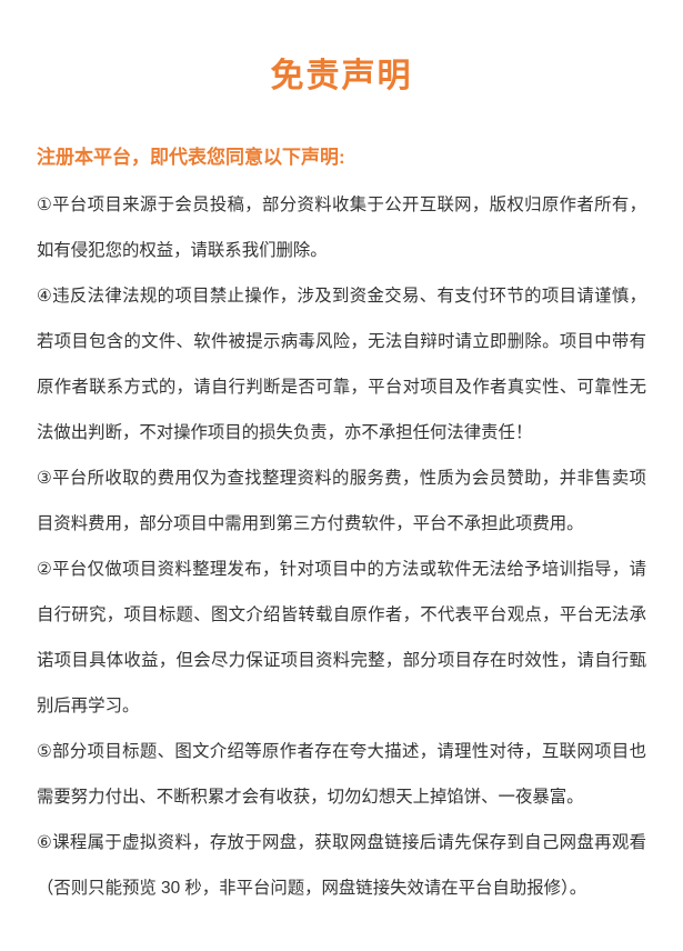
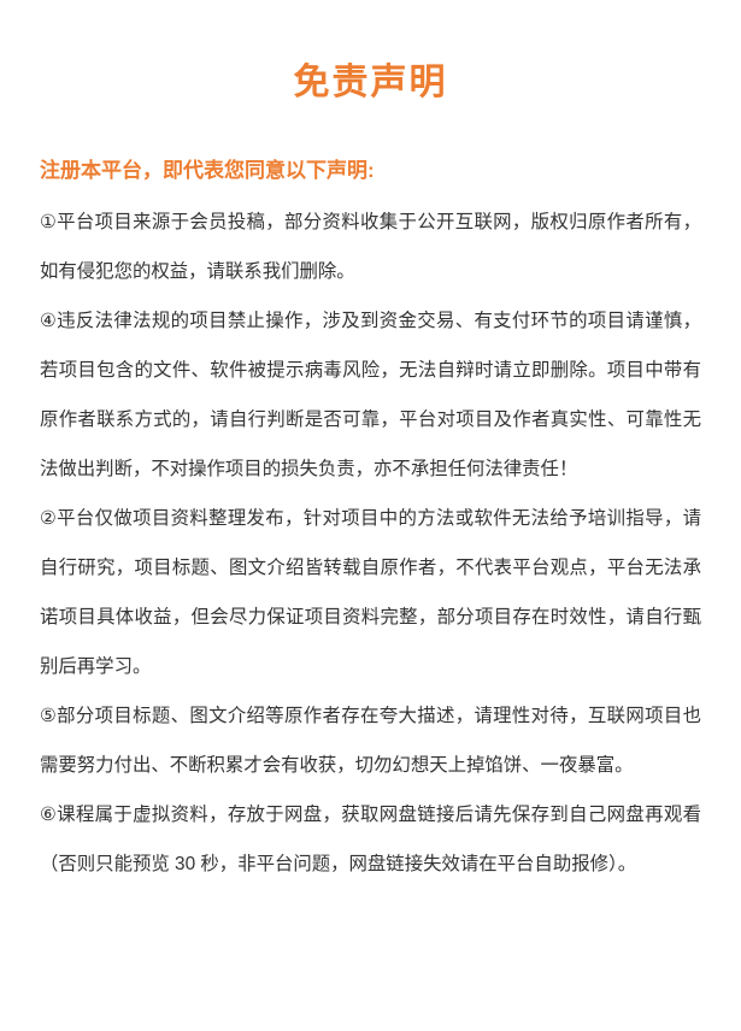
  免责声明
  注册本平台，即代表您同意以下声明:
  ①平台项目来源于会员投稿，部分资料收集于公开互联网，版权归原作者所有，如有侵犯您的权益，请联系我们删除。
  ④违反法律法规的项目禁止操作，涉及到资金交易、有支付环节的项目请谨慎，若项目包含的文件、软件被提示病毒风险，无法自辩时请立即删除。项目中带有原作者联系方式的，请自行判断是否可靠，平台对项目及作者真实性、可靠性无法做出判断，不对操作项目的损失负责，亦不承担任何法律责任！
- ③平台所收取的费用仅为查找整理资料的服务费，性质为会员赞助，并非售卖项目资料费用，部分项目中需用到第三方付费软件，平台不承担此项费用。
  ②平台仅做项目资料整理发布，针对项目中的方法或软件无法给予培训指导，请自行研究，项目标题、图文介绍皆转载自原作者，不代表平台观点，平台无法承诺项目具体收益，但会尽力保证项目资料完整，部分项目存在时效性，请自行甄别后再学习。
  ⑤部分项目标题、图文介绍等原作者存在夸大描述，请理性对待，互联网项目也需要努力付出、不断积累才会有收获，切勿幻想天上掉馅饼、一夜暴富。
  ⑥课程属于虚拟资料，存放于网盘，获取网盘链接后请先保存到自己网盘再观看（否则只能预览 30 秒，非平台问题，网盘链接失效请在平台自助报修）。
